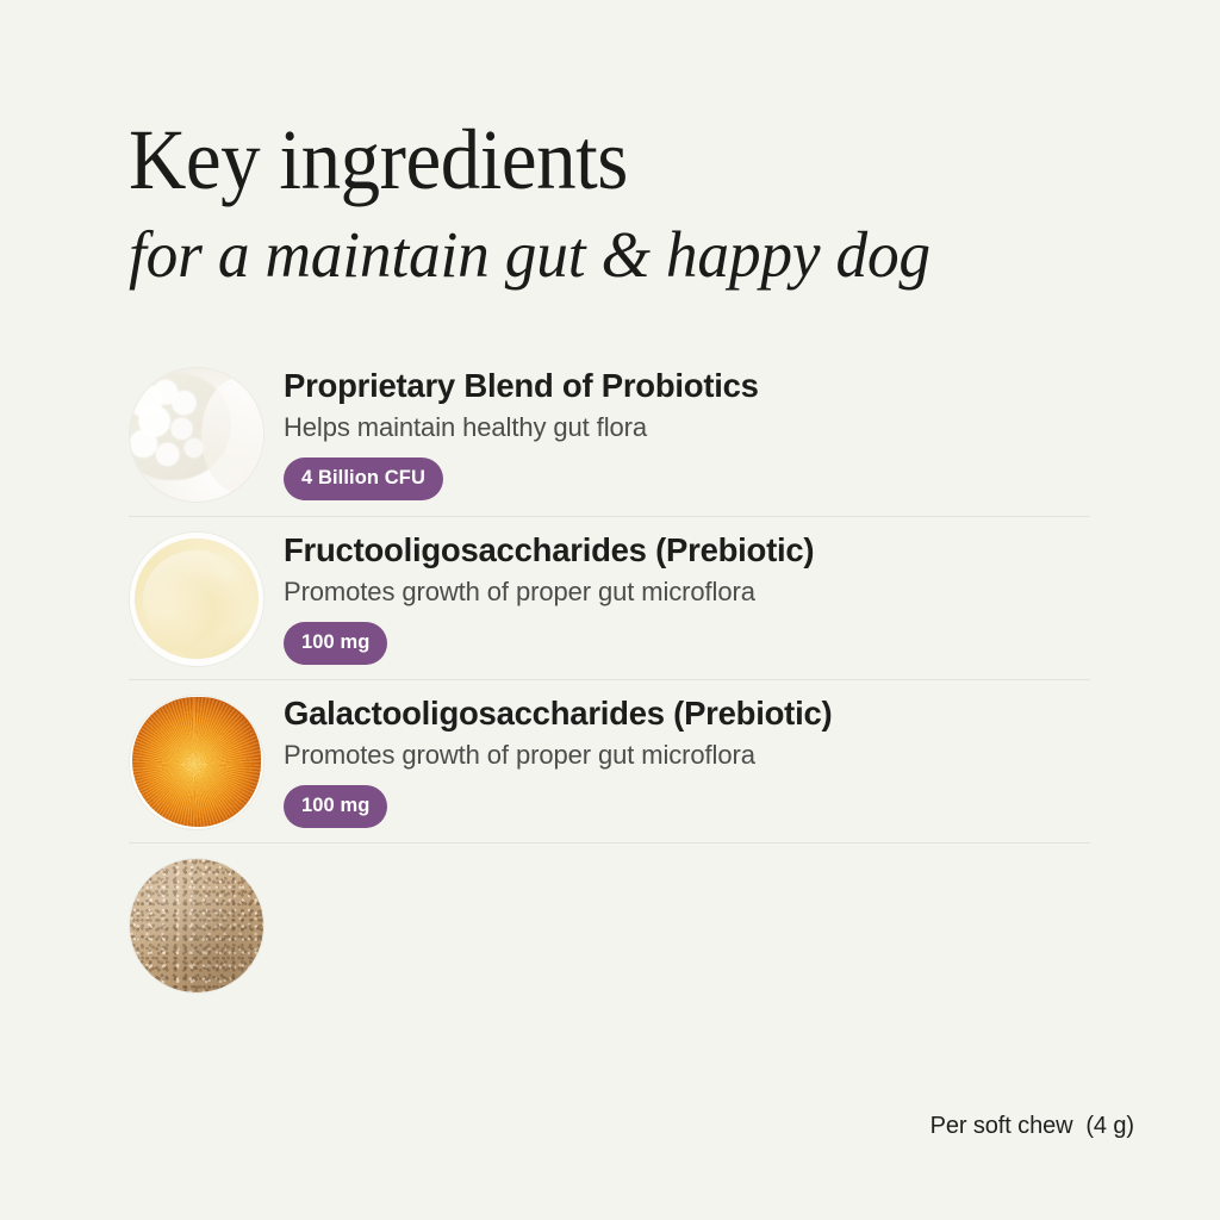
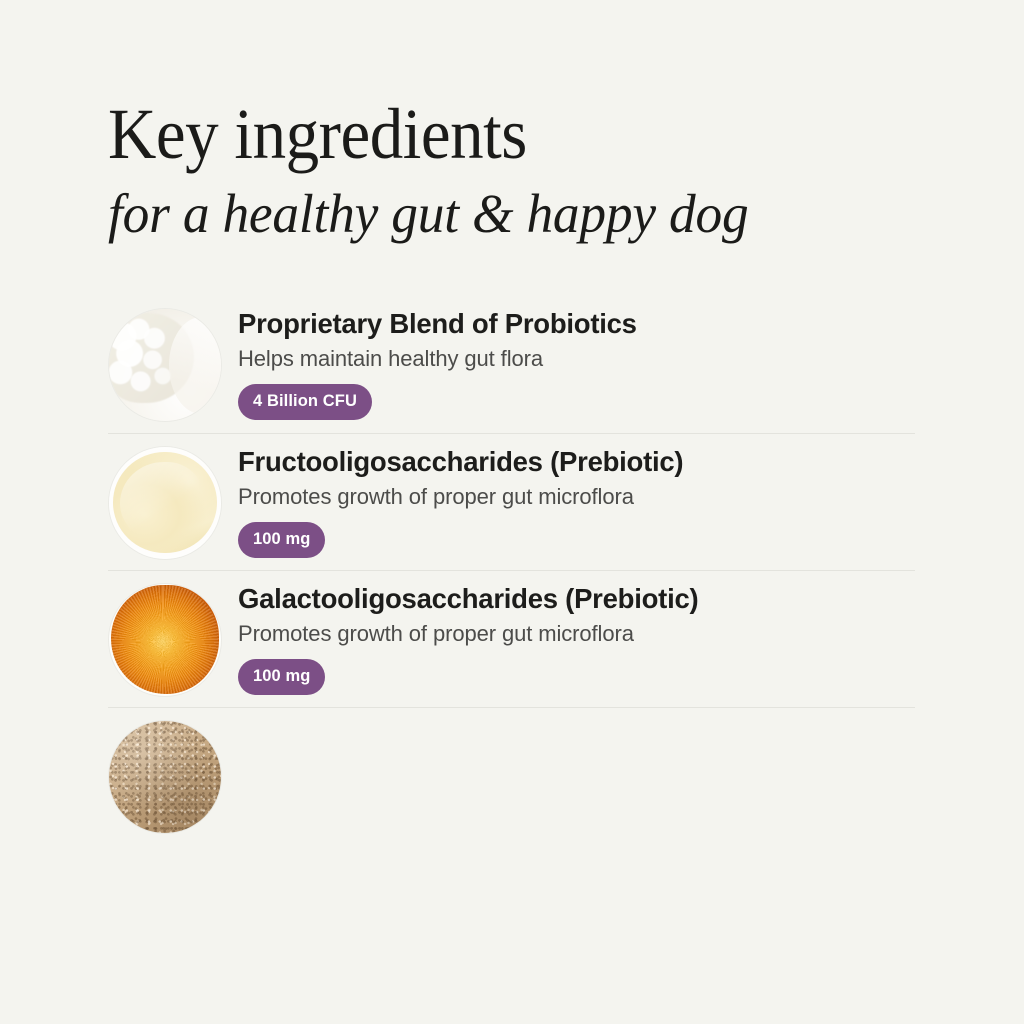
  Key ingredients
- for a maintain gut & happy dog
+ for a healthy gut & happy dog
  Proprietary Blend of Probiotics
  Helps maintain healthy gut flora
  4 Billion CFU
  Fructooligosaccharides (Prebiotic)
  Promotes growth of proper gut microflora
  100 mg
  Galactooligosaccharides (Prebiotic)
  Promotes growth of proper gut microflora
  100 mg
- Per soft chew (4 g)
